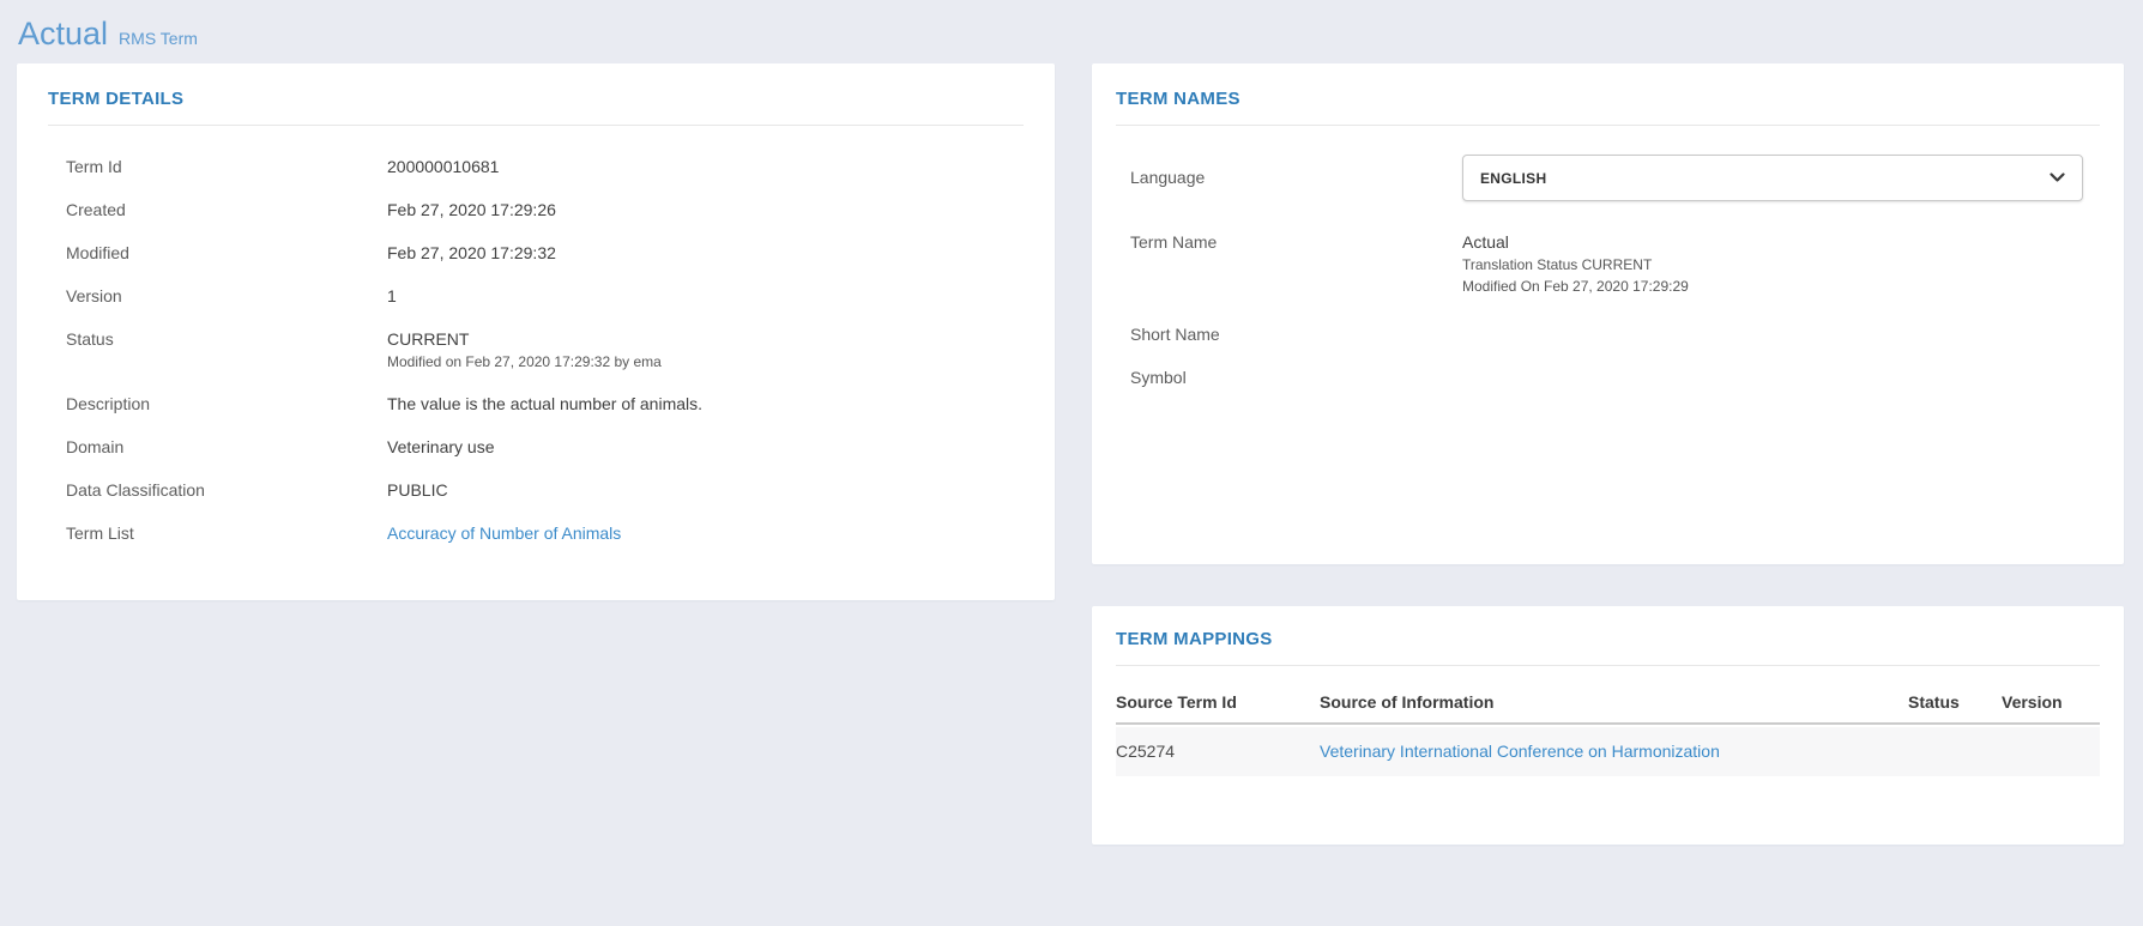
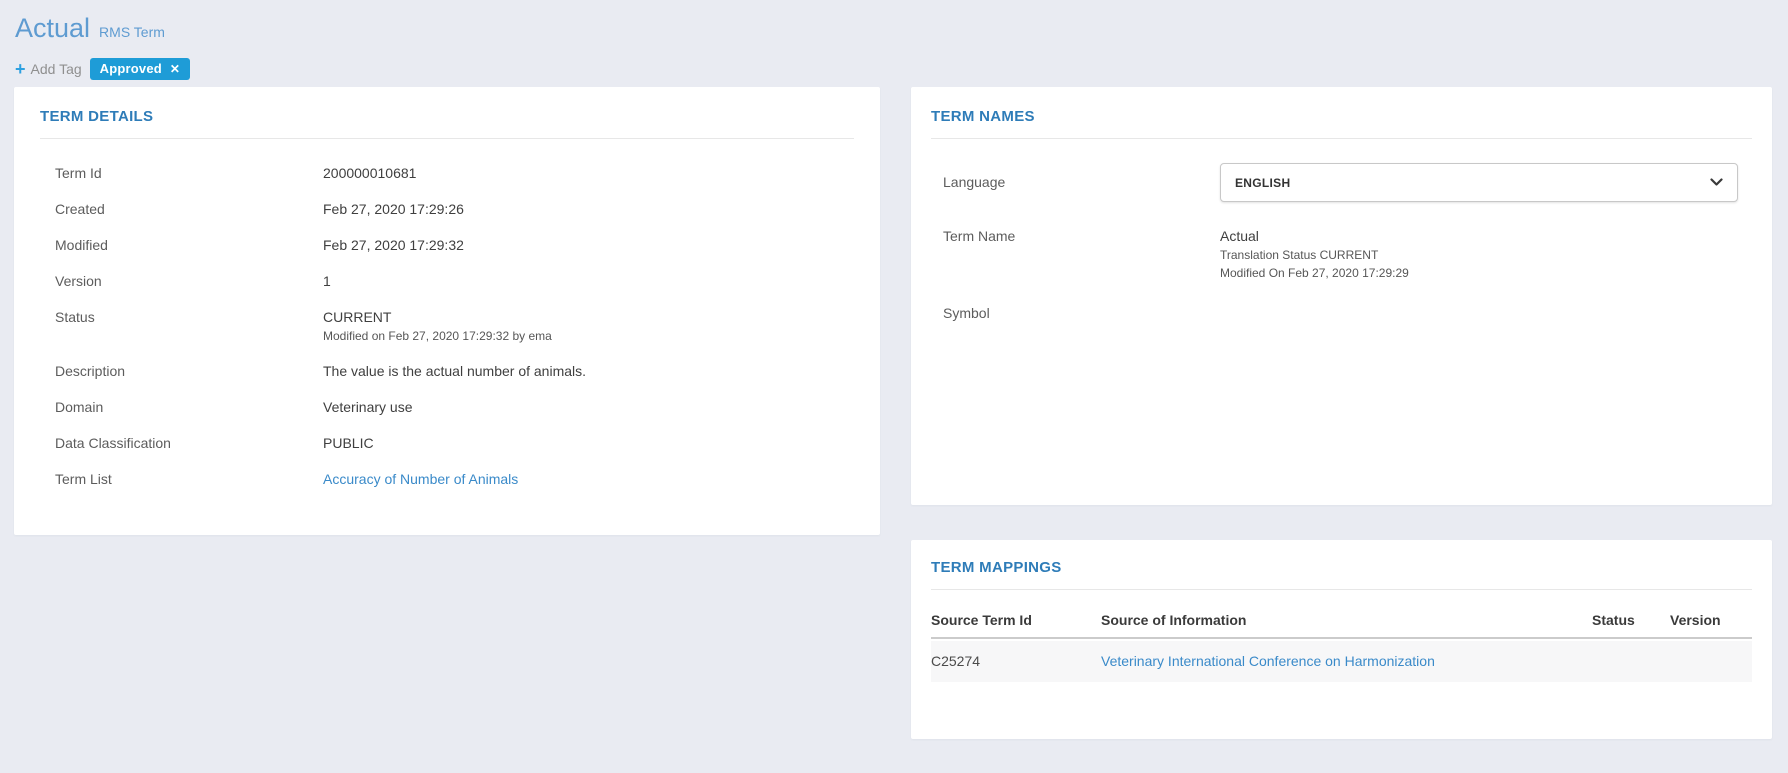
  Actual
  RMS Term
+ +
+ Add Tag
+ Approved
+ ✕
  TERM DETAILS
  Term Id
  200000010681
  Created
  Feb 27, 2020 17:29:26
  Modified
  Feb 27, 2020 17:29:32
  Version
  1
  Status
  CURRENT
  Modified on Feb 27, 2020 17:29:32 by ema
  Description
  The value is the actual number of animals.
  Domain
  Veterinary use
  Data Classification
  PUBLIC
  Term List
  Accuracy of Number of Animals
  TERM NAMES
  Language
  ENGLISH
  Term Name
  Actual
  Translation Status CURRENT
  Modified On Feb 27, 2020 17:29:29
- Short Name
  Symbol
  TERM MAPPINGS
  Source Term Id
  Source of Information
  Status
  Version
  C25274
  Veterinary International Conference on Harmonization
